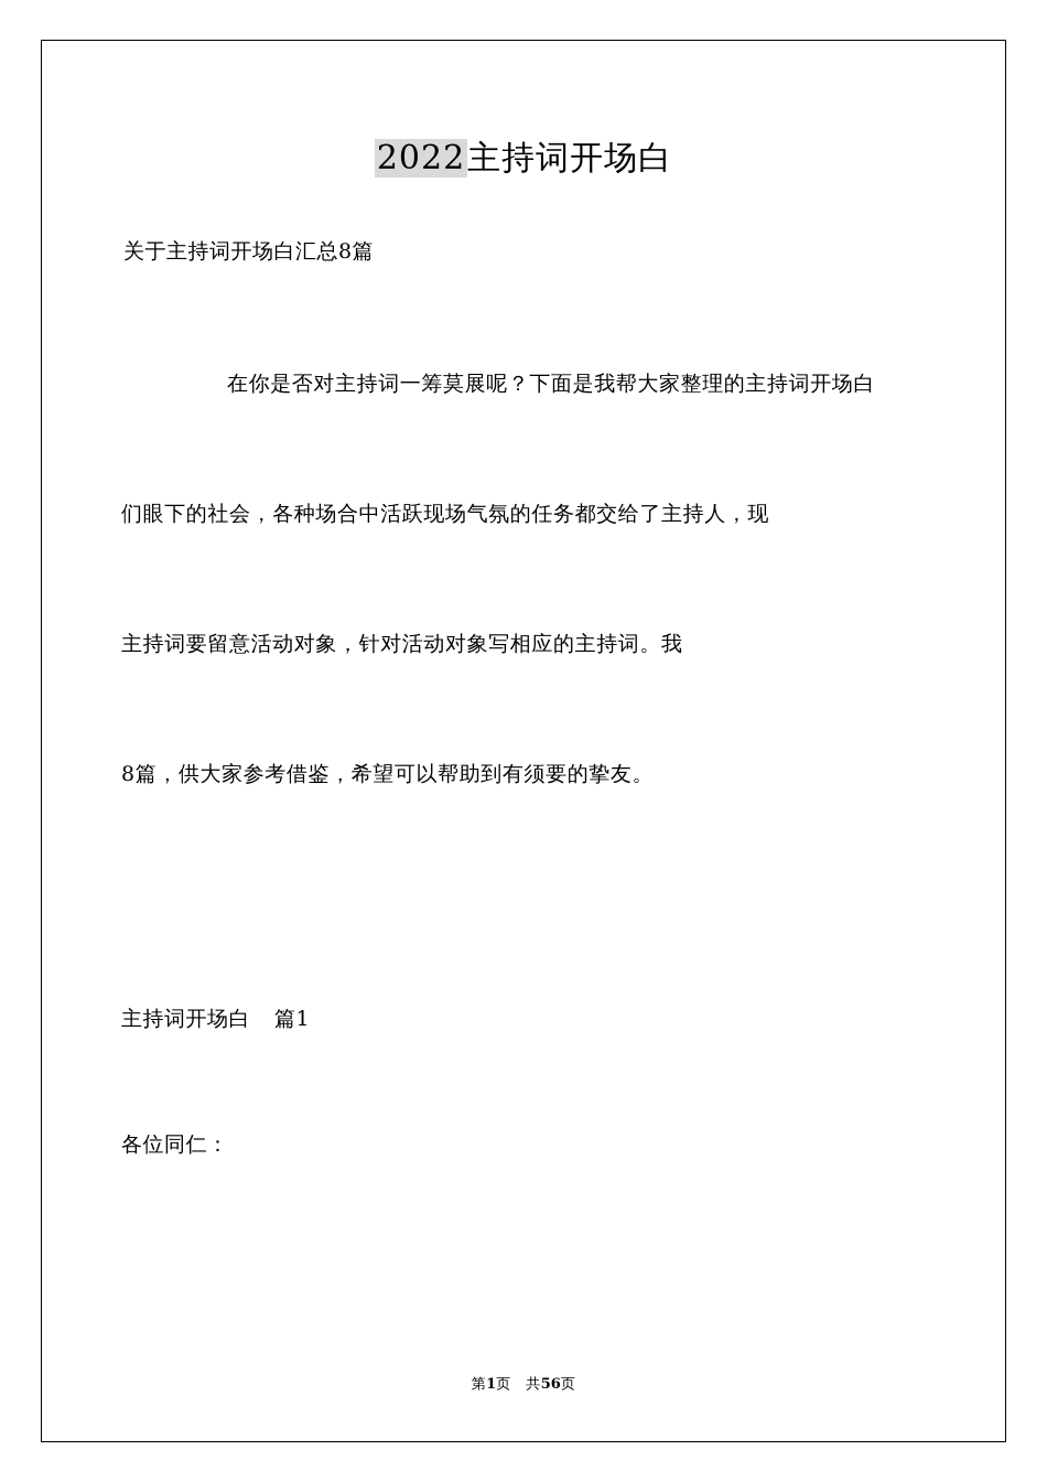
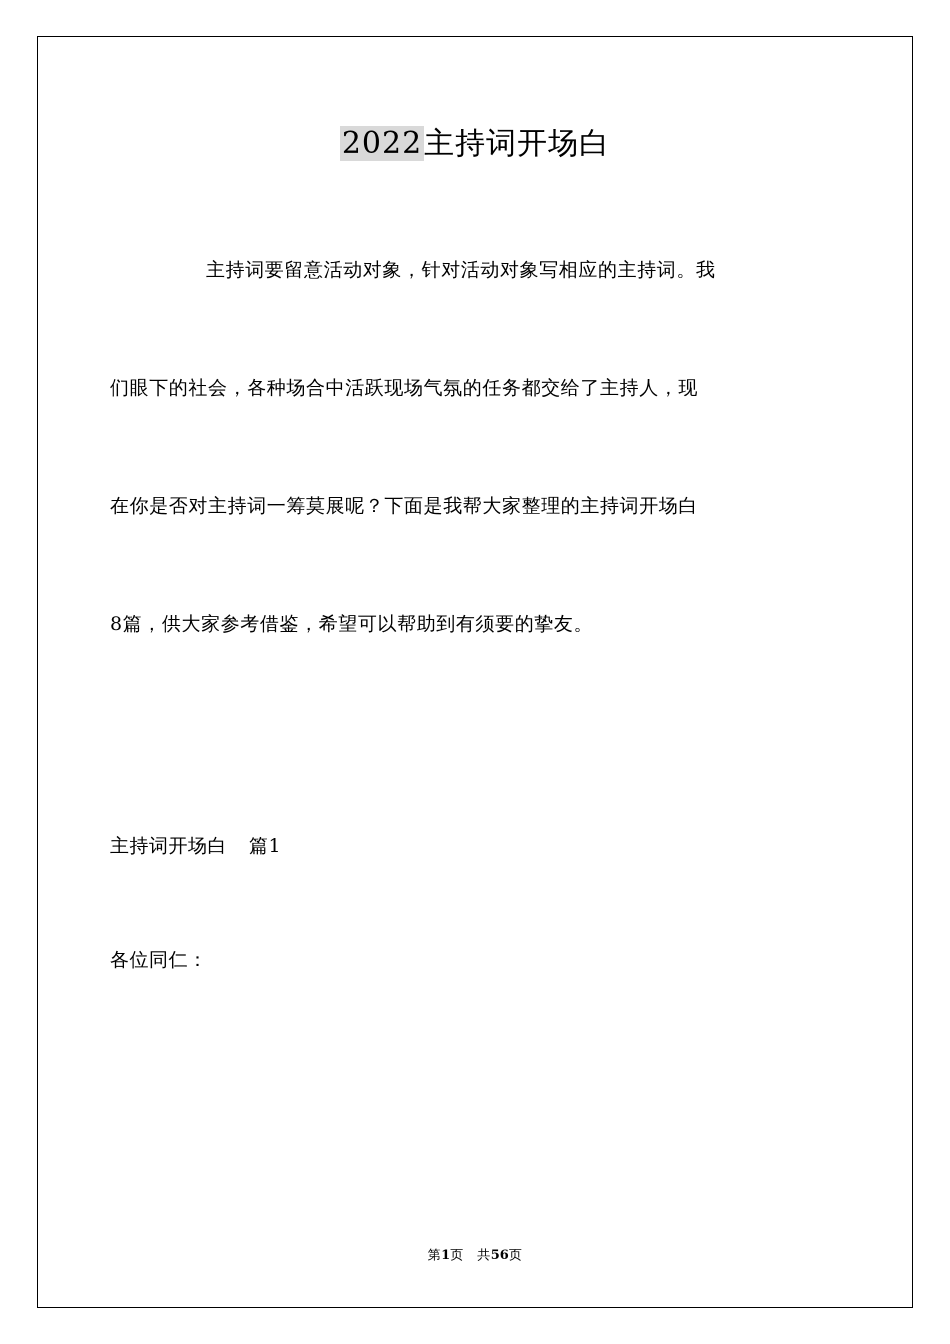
  2022主持词开场白
- 关于主持词开场白汇总8篇
- 在你是否对主持词一筹莫展呢？下面是我帮大家整理的主持词开场白
+ 主持词要留意活动对象，针对活动对象写相应的主持词。我
  们眼下的社会，各种场合中活跃现场气氛的任务都交给了主持人，现
- 主持词要留意活动对象，针对活动对象写相应的主持词。我
+ 在你是否对主持词一筹莫展呢？下面是我帮大家整理的主持词开场白
  8篇，供大家参考借鉴，希望可以帮助到有须要的挚友。
  主持词开场白 篇1
  各位同仁：
  第1页 共56页
